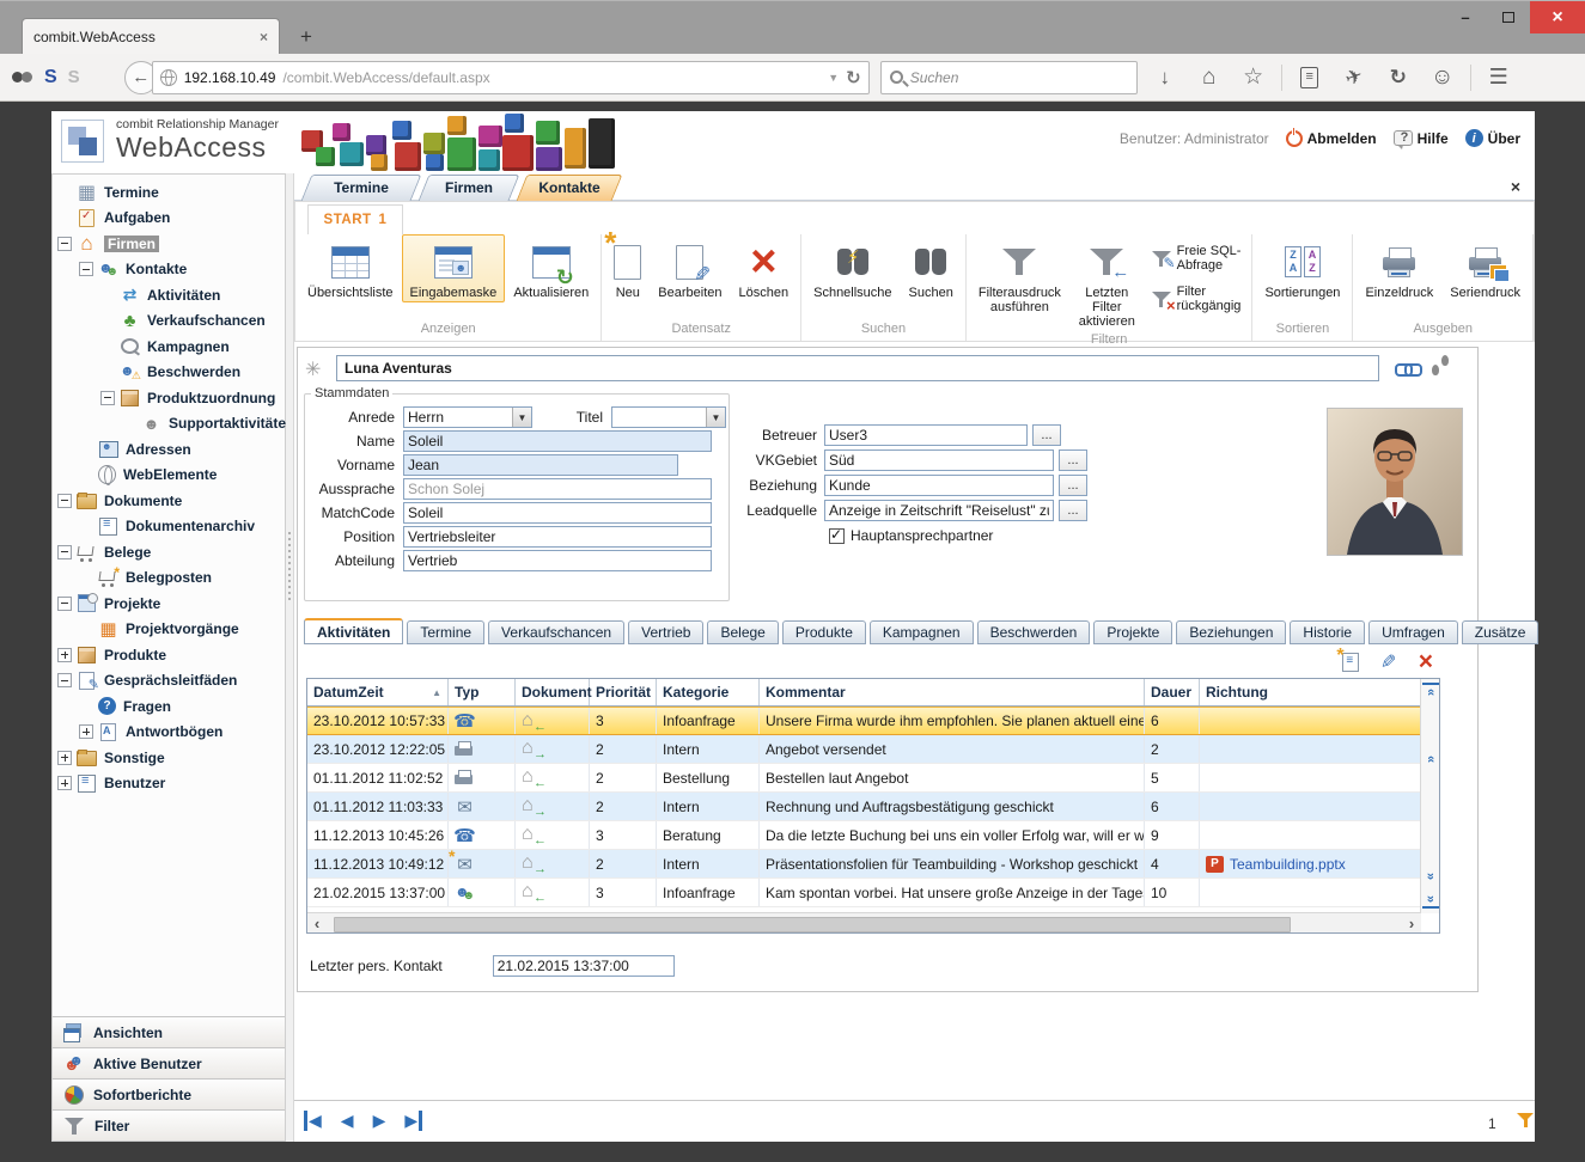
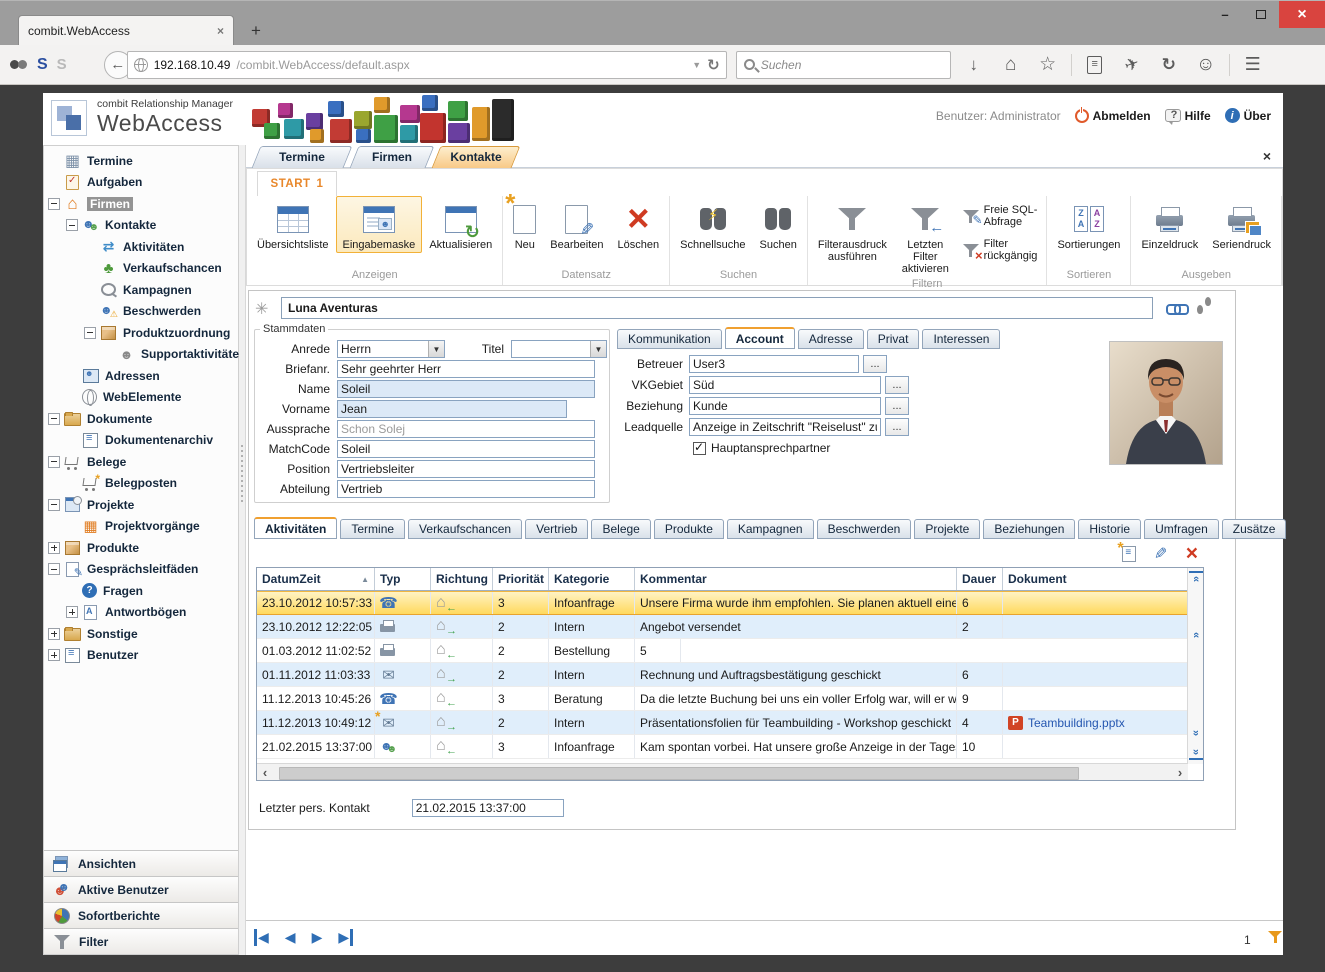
  combit.WebAccess
  S
  S
  192.168.10.49
  /combit.WebAccess/default.aspx
  Suchen
  combit Relationship Manager
  WebAccess
  Benutzer: Administrator
  Abmelden
  Hilfe
  Über
  Termine
  Aufgaben
  Firmen
  Kontakte
  Aktivitäten
  Verkaufschancen
  Kampagnen
  Beschwerden
  Produktzuordnung
  Supportaktivitäte
  Adressen
  WebElemente
  Dokumente
  Dokumentenarchiv
  Belege
  Belegposten
  Projekte
  Projektvorgänge
  Produkte
  Gesprächsleitfäden
  Fragen
  Antwortbögen
  Sonstige
  Benutzer
  Ansichten
  Aktive Benutzer
  Sofortberichte
  Filter
  Termine
  Firmen
  Kontakte
  START
  1
  Übersichtsliste
  Eingabemaske
  Aktualisieren
  Anzeigen
  Neu
  Bearbeiten
  Löschen
  Datensatz
  Schnellsuche
  Suchen
  Suchen
  Filterausdruck ausführen
  Letzten Filter aktivieren
  Freie SQL-Abfrage
  Filter rückgängig
  Filtern
  Sortierungen
  Sortieren
  Einzeldruck
  Seriendruck
  Ausgeben
  Luna Aventuras
  Stammdaten
  Anrede
  Herrn
  Titel
+ Briefanr.
+ Sehr geehrter Herr
  Name
  Soleil
  Vorname
  Jean
  Aussprache
  Schon Solej
  MatchCode
  Soleil
  Position
  Vertriebsleiter
  Abteilung
  Vertrieb
+ Kommunikation
+ Account
+ Adresse
+ Privat
+ Interessen
  Betreuer
  User3
  ...
  VKGebiet
  Süd
  ...
  Beziehung
  Kunde
  ...
  Leadquelle
  Anzeige in Zeitschrift "Reiselust" z
  ...
  Hauptansprechpartner
  Aktivitäten
  Termine
  Verkaufschancen
  Vertrieb
  Belege
  Produkte
  Kampagnen
  Beschwerden
  Projekte
  Beziehungen
  Historie
  Umfragen
  Zusätze
  DatumZeit
  Typ
- Dokument
+ Richtung
  Priorität
  Kategorie
  Kommentar
  Dauer
- Richtung
+ Dokument
  23.10.2012 10:57:33
  3
  Infoanfrage
  Unsere Firma wurde ihm empfohlen. Sie planen aktuell eine
  6
  23.10.2012 12:22:05
  2
  Intern
  Angebot versendet
  2
- 01.11.2012 11:02:52
+ 01.03.2012 11:02:52
  2
  Bestellung
- Bestellen laut Angebot
  5
  01.11.2012 11:03:33
  2
  Intern
  Rechnung und Auftragsbestätigung geschickt
  6
  11.12.2013 10:45:26
  3
  Beratung
  Da die letzte Buchung bei uns ein voller Erfolg war, will er w
  9
  11.12.2013 10:49:12
  2
  Intern
  Präsentationsfolien für Teambuilding - Workshop geschickt
  4
  Teambuilding.pptx
  21.02.2015 13:37:00
  3
  Infoanfrage
  Kam spontan vorbei. Hat unsere große Anzeige in der Tage
  10
  ‹
  ›
  Letzter pers. Kontakt
  21.02.2015 13:37:00
  1
